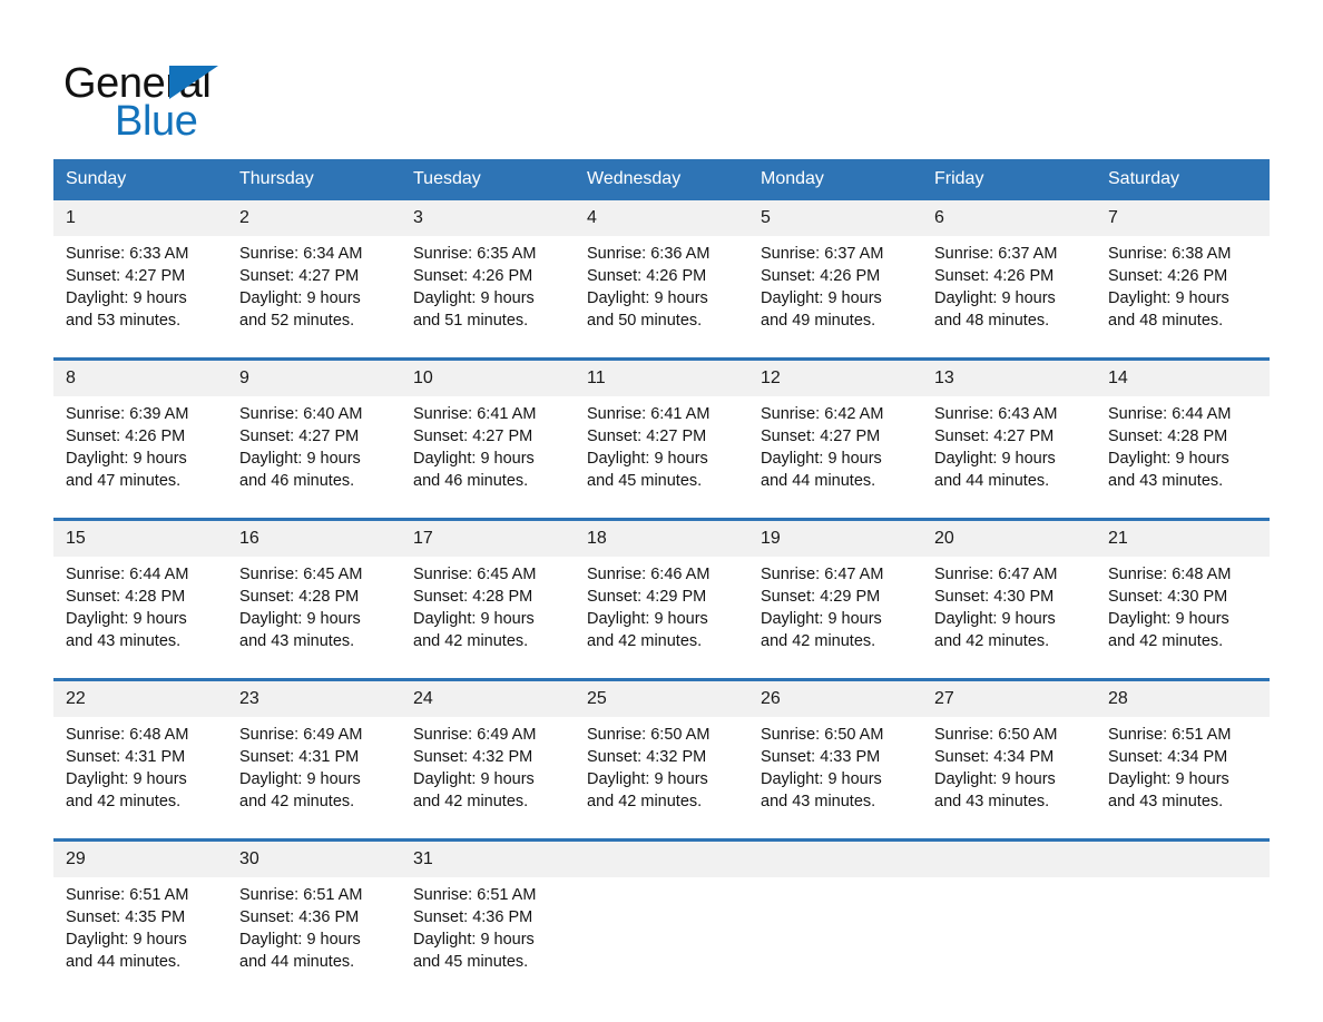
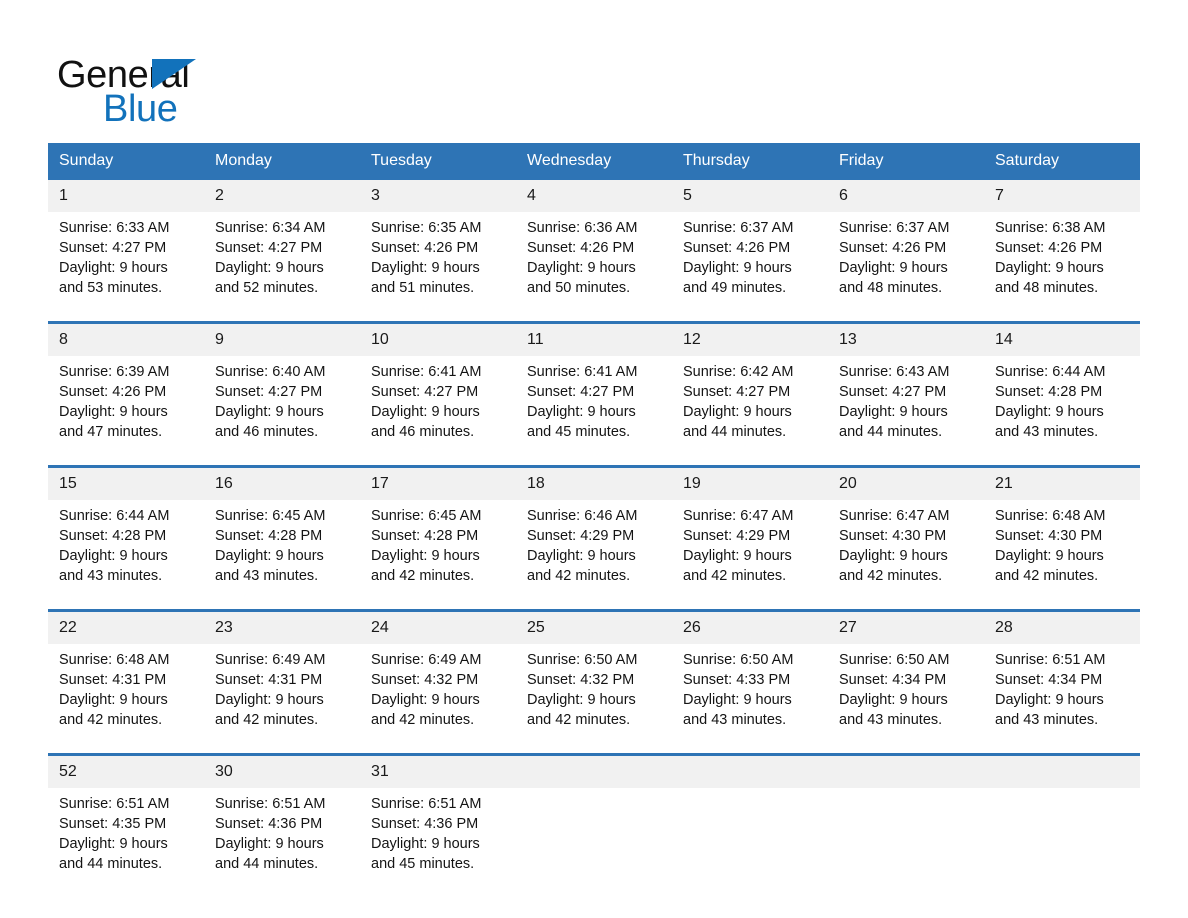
  General
  Blue
  Sunday
- Thursday
+ Monday
  Tuesday
  Wednesday
- Monday
+ Thursday
  Friday
  Saturday
  1
  2
  3
  4
  5
  6
  7
  Sunrise: 6:33 AM
  Sunset: 4:27 PM
  Daylight: 9 hours
  and 53 minutes.
  Sunrise: 6:34 AM
  Sunset: 4:27 PM
  Daylight: 9 hours
  and 52 minutes.
  Sunrise: 6:35 AM
  Sunset: 4:26 PM
  Daylight: 9 hours
  and 51 minutes.
  Sunrise: 6:36 AM
  Sunset: 4:26 PM
  Daylight: 9 hours
  and 50 minutes.
  Sunrise: 6:37 AM
  Sunset: 4:26 PM
  Daylight: 9 hours
  and 49 minutes.
  Sunrise: 6:37 AM
  Sunset: 4:26 PM
  Daylight: 9 hours
  and 48 minutes.
  Sunrise: 6:38 AM
  Sunset: 4:26 PM
  Daylight: 9 hours
  and 48 minutes.
  8
  9
  10
  11
  12
  13
  14
  Sunrise: 6:39 AM
  Sunset: 4:26 PM
  Daylight: 9 hours
  and 47 minutes.
  Sunrise: 6:40 AM
  Sunset: 4:27 PM
  Daylight: 9 hours
  and 46 minutes.
  Sunrise: 6:41 AM
  Sunset: 4:27 PM
  Daylight: 9 hours
  and 46 minutes.
  Sunrise: 6:41 AM
  Sunset: 4:27 PM
  Daylight: 9 hours
  and 45 minutes.
  Sunrise: 6:42 AM
  Sunset: 4:27 PM
  Daylight: 9 hours
  and 44 minutes.
  Sunrise: 6:43 AM
  Sunset: 4:27 PM
  Daylight: 9 hours
  and 44 minutes.
  Sunrise: 6:44 AM
  Sunset: 4:28 PM
  Daylight: 9 hours
  and 43 minutes.
  15
  16
  17
  18
  19
  20
  21
  Sunrise: 6:44 AM
  Sunset: 4:28 PM
  Daylight: 9 hours
  and 43 minutes.
  Sunrise: 6:45 AM
  Sunset: 4:28 PM
  Daylight: 9 hours
  and 43 minutes.
  Sunrise: 6:45 AM
  Sunset: 4:28 PM
  Daylight: 9 hours
  and 42 minutes.
  Sunrise: 6:46 AM
  Sunset: 4:29 PM
  Daylight: 9 hours
  and 42 minutes.
  Sunrise: 6:47 AM
  Sunset: 4:29 PM
  Daylight: 9 hours
  and 42 minutes.
  Sunrise: 6:47 AM
  Sunset: 4:30 PM
  Daylight: 9 hours
  and 42 minutes.
  Sunrise: 6:48 AM
  Sunset: 4:30 PM
  Daylight: 9 hours
  and 42 minutes.
  22
  23
  24
  25
  26
  27
  28
  Sunrise: 6:48 AM
  Sunset: 4:31 PM
  Daylight: 9 hours
  and 42 minutes.
  Sunrise: 6:49 AM
  Sunset: 4:31 PM
  Daylight: 9 hours
  and 42 minutes.
  Sunrise: 6:49 AM
  Sunset: 4:32 PM
  Daylight: 9 hours
  and 42 minutes.
  Sunrise: 6:50 AM
  Sunset: 4:32 PM
  Daylight: 9 hours
  and 42 minutes.
  Sunrise: 6:50 AM
  Sunset: 4:33 PM
  Daylight: 9 hours
  and 43 minutes.
  Sunrise: 6:50 AM
  Sunset: 4:34 PM
  Daylight: 9 hours
  and 43 minutes.
  Sunrise: 6:51 AM
  Sunset: 4:34 PM
  Daylight: 9 hours
  and 43 minutes.
- 29
+ 52
  30
  31
  Sunrise: 6:51 AM
  Sunset: 4:35 PM
  Daylight: 9 hours
  and 44 minutes.
  Sunrise: 6:51 AM
  Sunset: 4:36 PM
  Daylight: 9 hours
  and 44 minutes.
  Sunrise: 6:51 AM
  Sunset: 4:36 PM
  Daylight: 9 hours
  and 45 minutes.
